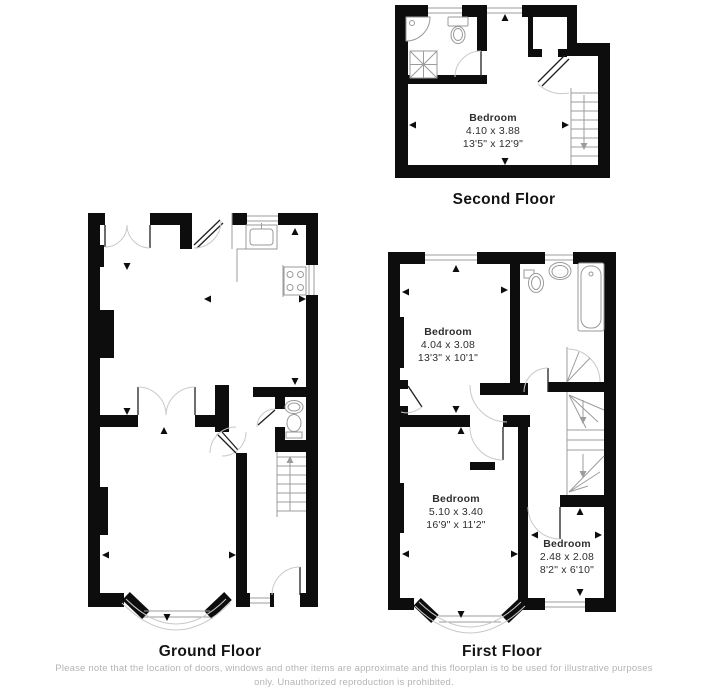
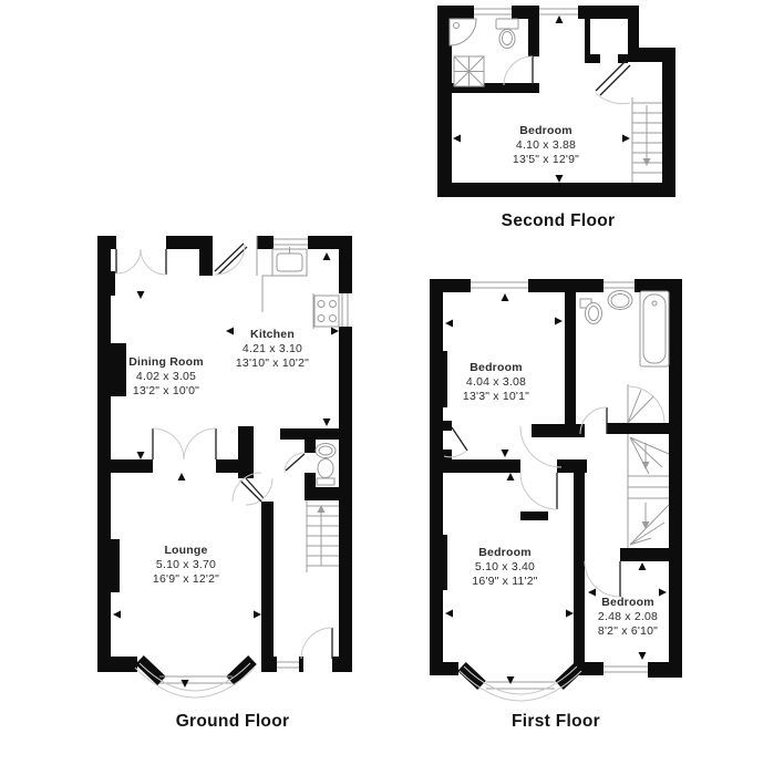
  Bedroom
  4.10 x 3.88
  13'5" x 12'9"
  Second Floor
+ Dining Room
+ 4.02 x 3.05
+ 13'2" x 10'0"
+ Kitchen
+ 4.21 x 3.10
+ 13'10" x 10'2"
+ Lounge
+ 5.10 x 3.70
+ 16'9" x 12'2"
  Ground Floor
  Bedroom
  4.04 x 3.08
  13'3" x 10'1"
  Bedroom
  5.10 x 3.40
  16'9" x 11'2"
  Bedroom
  2.48 x 2.08
  8'2" x 6'10"
  First Floor
- Please note that the location of doors, windows and other items are approximate and this floorplan is to be used for illustrative purposes only. Unauthorized reproduction is prohibited.
